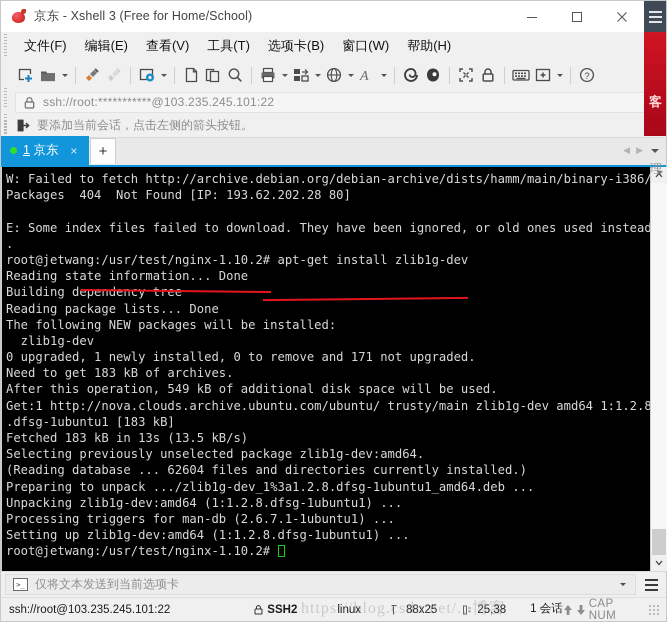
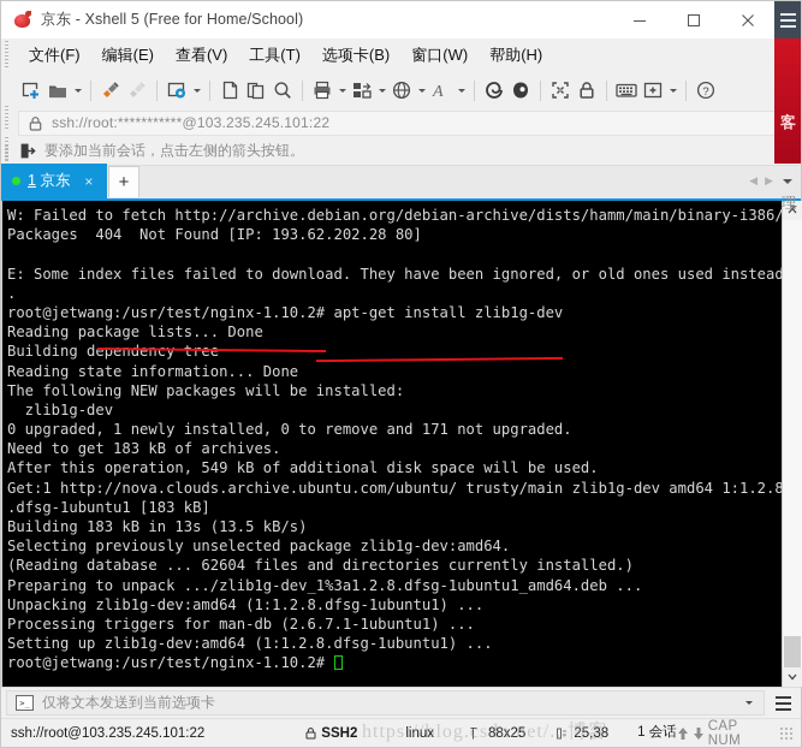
- 京东 - Xshell 3 (Free for Home/School)
+ 京东 - Xshell 5 (Free for Home/School)
  文件(F)
  编辑(E)
  查看(V)
  工具(T)
  选项卡(B)
  窗口(W)
  帮助(H)
  A
  ?
  ssh://root:***********@103.235.245.101:22
  要添加当前会话，点击左侧的箭头按钮。
  1 京东
  ×
  +
  ◀
  ▶
  W: Failed to fetch http://archive.debian.org/debian-archive/dists/hamm/main/binary-i386/
  Packages 404 Not Found [IP: 193.62.202.28 80]
  E: Some index files failed to download. They have been ignored, or old ones used instead
  .
  root@jetwang:/usr/test/nginx-1.10.2# apt-get install zlib1g-dev
- Reading state information... Done
+ Reading package lists... Done
  Building dependency tree
- Reading package lists... Done
+ Reading state information... Done
  The following NEW packages will be installed:
  zlib1g-dev
  0 upgraded, 1 newly installed, 0 to remove and 171 not upgraded.
  Need to get 183 kB of archives.
  After this operation, 549 kB of additional disk space will be used.
  Get:1 http://nova.clouds.archive.ubuntu.com/ubuntu/ trusty/main zlib1g-dev amd64 1:1.2.8
  .dfsg-1ubuntu1 [183 kB]
- Fetched 183 kB in 13s (13.5 kB/s)
+ Building 183 kB in 13s (13.5 kB/s)
  Selecting previously unselected package zlib1g-dev:amd64.
  (Reading database ... 62604 files and directories currently installed.)
  Preparing to unpack .../zlib1g-dev_1%3a1.2.8.dfsg-1ubuntu1_amd64.deb ...
  Unpacking zlib1g-dev:amd64 (1:1.2.8.dfsg-1ubuntu1) ...
  Processing triggers for man-db (2.6.7.1-1ubuntu1) ...
  Setting up zlib1g-dev:amd64 (1:1.2.8.dfsg-1ubuntu1) ...
  root@jetwang:/usr/test/nginx-1.10.2#
  >_
  仅将文本发送到当前选项卡
  ssh://root@103.235.245.101:22
  SSH2
  linux
  88x25
  25,38
  1 会话
  CAP NUM
  https://blog.csdn.net/...博客
